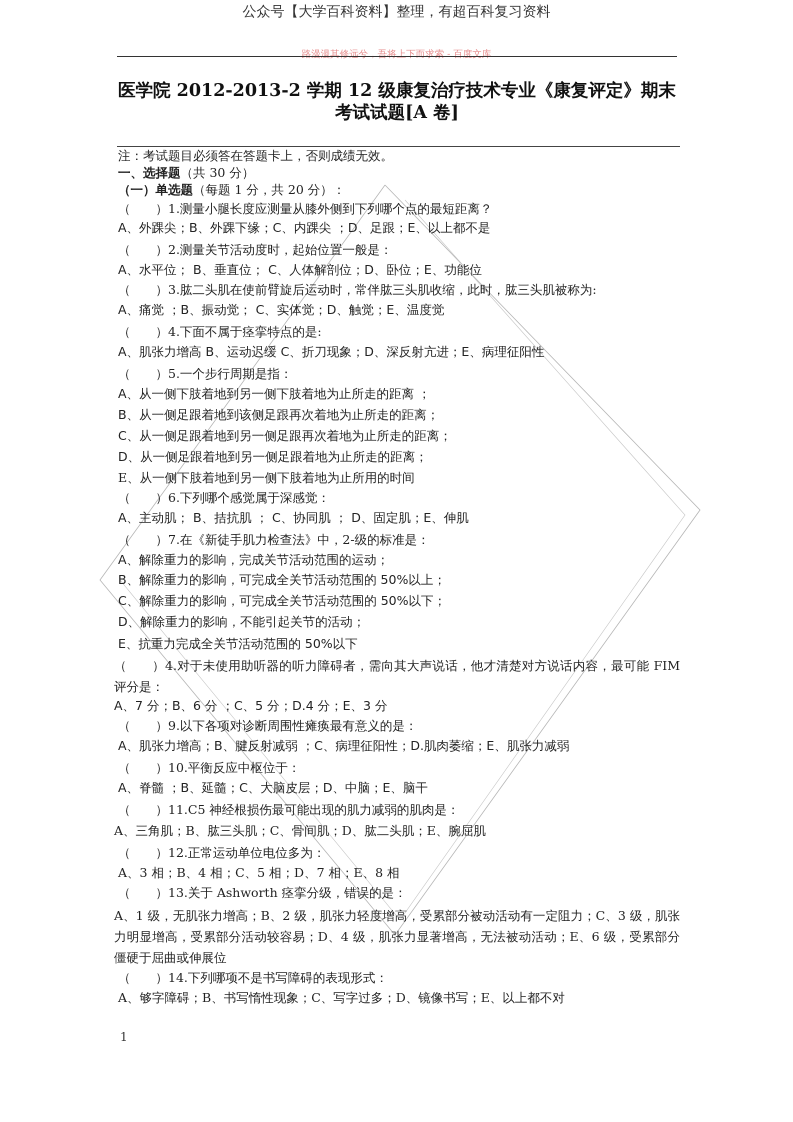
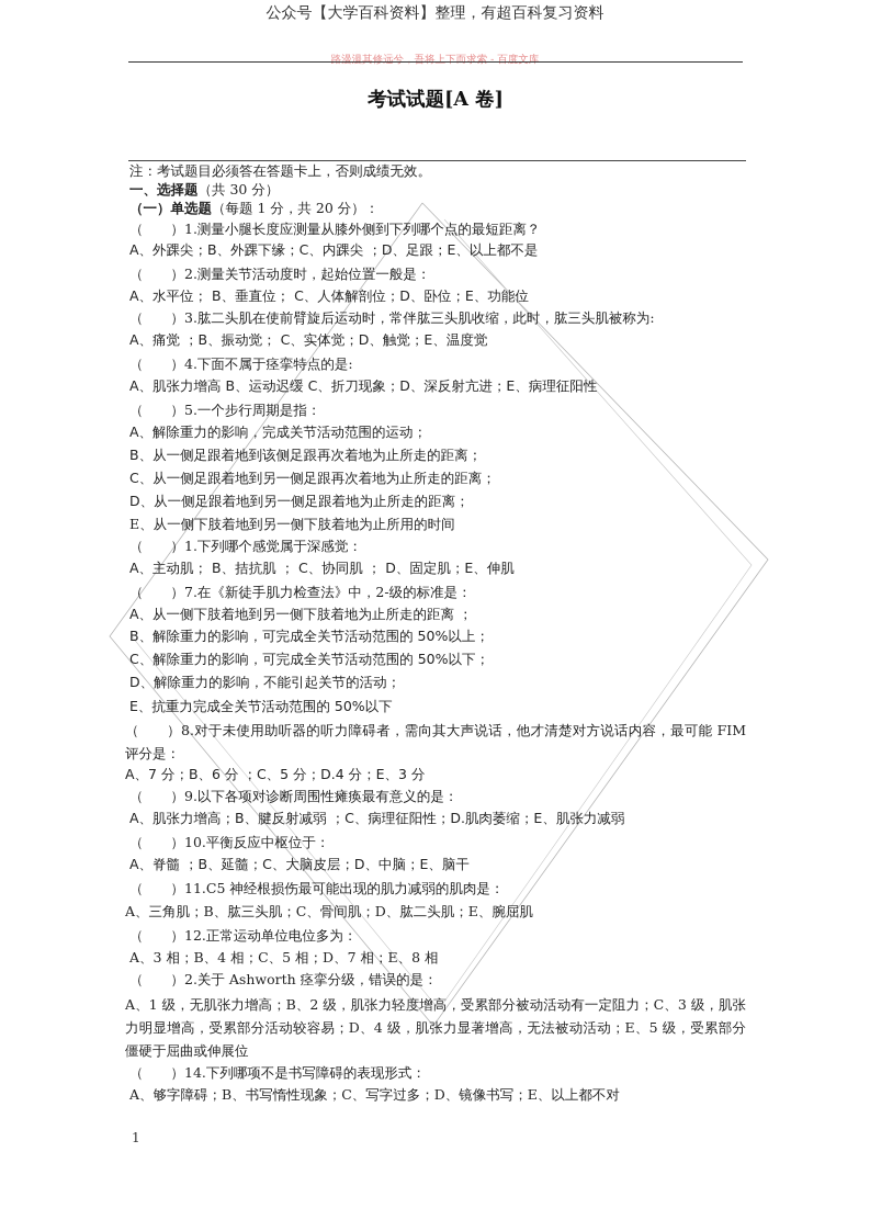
  公众号【大学百科资料】整理，有超百科复习资料
  路漫漫其修远兮，吾将上下而求索 - 百度文库
- 医学院 2012-2013-2 学期 12 级康复治疗技术专业《康复评定》期末
  考试试题[A 卷]
  注：考试题目必须答在答题卡上，否则成绩无效。
  一、选择题（共 30 分）
  （一）单选题（每题 1 分，共 20 分）：
  （ ）1.测量小腿长度应测量从膝外侧到下列哪个点的最短距离？
  A、外踝尖；B、外踝下缘；C、内踝尖 ；D、足跟；E、以上都不是
  （ ）2.测量关节活动度时，起始位置一般是：
  A、水平位； B、垂直位； C、人体解剖位；D、卧位；E、功能位
  （ ）3.肱二头肌在使前臂旋后运动时，常伴肱三头肌收缩，此时，肱三头肌被称为:
  A、痛觉 ；B、振动觉； C、实体觉；D、触觉；E、温度觉
  （ ）4.下面不属于痉挛特点的是:
  A、肌张力增高 B、运动迟缓 C、折刀现象；D、深反射亢进；E、病理征阳性
  （ ）5.一个步行周期是指：
- A、从一侧下肢着地到另一侧下肢着地为止所走的距离 ；
+ A、解除重力的影响，完成关节活动范围的运动；
  B、从一侧足跟着地到该侧足跟再次着地为止所走的距离；
  C、从一侧足跟着地到另一侧足跟再次着地为止所走的距离；
  D、从一侧足跟着地到另一侧足跟着地为止所走的距离；
  E、从一侧下肢着地到另一侧下肢着地为止所用的时间
- （ ）6.下列哪个感觉属于深感觉：
+ （ ）1.下列哪个感觉属于深感觉：
  A、主动肌； B、拮抗肌 ； C、协同肌 ； D、固定肌；E、伸肌
  （ ）7.在《新徒手肌力检查法》中，2-级的标准是：
- A、解除重力的影响，完成关节活动范围的运动；
+ A、从一侧下肢着地到另一侧下肢着地为止所走的距离 ；
  B、解除重力的影响，可完成全关节活动范围的 50%以上；
  C、解除重力的影响，可完成全关节活动范围的 50%以下；
  D、解除重力的影响，不能引起关节的活动；
  E、抗重力完成全关节活动范围的 50%以下
- （ ）4.对于未使用助听器的听力障碍者，需向其大声说话，他才清楚对方说话内容，最可能 FIM 评分是：
+ （ ）8.对于未使用助听器的听力障碍者，需向其大声说话，他才清楚对方说话内容，最可能 FIM 评分是：
  A、7 分；B、6 分 ；C、5 分；D.4 分；E、3 分
  （ ）9.以下各项对诊断周围性瘫痪最有意义的是：
  A、肌张力增高；B、腱反射减弱 ；C、病理征阳性；D.肌肉萎缩；E、肌张力减弱
  （ ）10.平衡反应中枢位于：
  A、脊髓 ；B、延髓；C、大脑皮层；D、中脑；E、脑干
  （ ）11.C5 神经根损伤最可能出现的肌力减弱的肌肉是：
  A、三角肌；B、肱三头肌；C、骨间肌；D、肱二头肌；E、腕屈肌
  （ ）12.正常运动单位电位多为：
  A、3 相；B、4 相；C、5 相；D、7 相；E、8 相
- （ ）13.关于 Ashworth 痉挛分级，错误的是：
+ （ ）2.关于 Ashworth 痉挛分级，错误的是：
- A、1 级，无肌张力增高；B、2 级，肌张力轻度增高，受累部分被动活动有一定阻力；C、3 级，肌张力明显增高，受累部分活动较容易；D、4 级，肌张力显著增高，无法被动活动；E、6 级，受累部分僵硬于屈曲或伸展位
+ A、1 级，无肌张力增高；B、2 级，肌张力轻度增高，受累部分被动活动有一定阻力；C、3 级，肌张力明显增高，受累部分活动较容易；D、4 级，肌张力显著增高，无法被动活动；E、5 级，受累部分僵硬于屈曲或伸展位
  （ ）14.下列哪项不是书写障碍的表现形式：
  A、够字障碍；B、书写惰性现象；C、写字过多；D、镜像书写；E、以上都不对
  1
